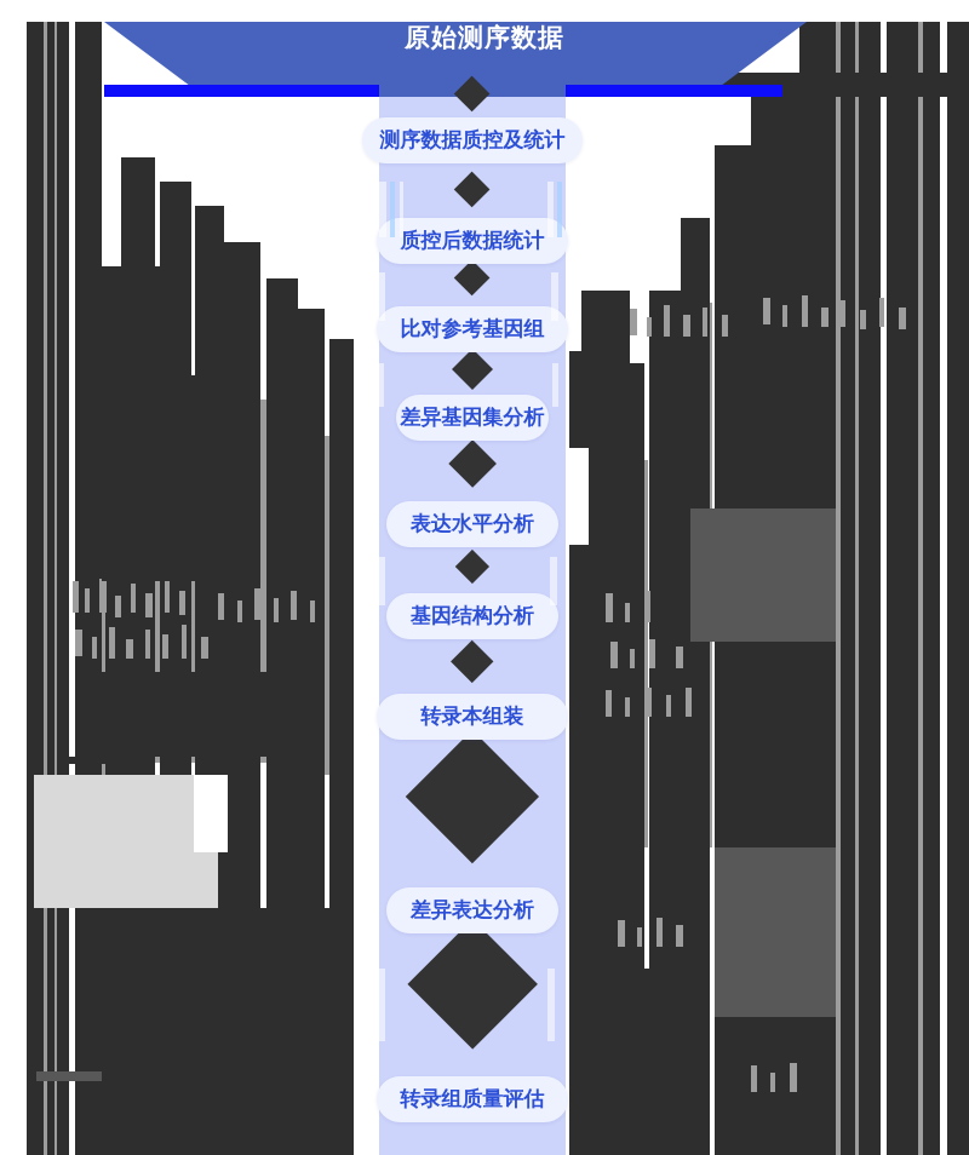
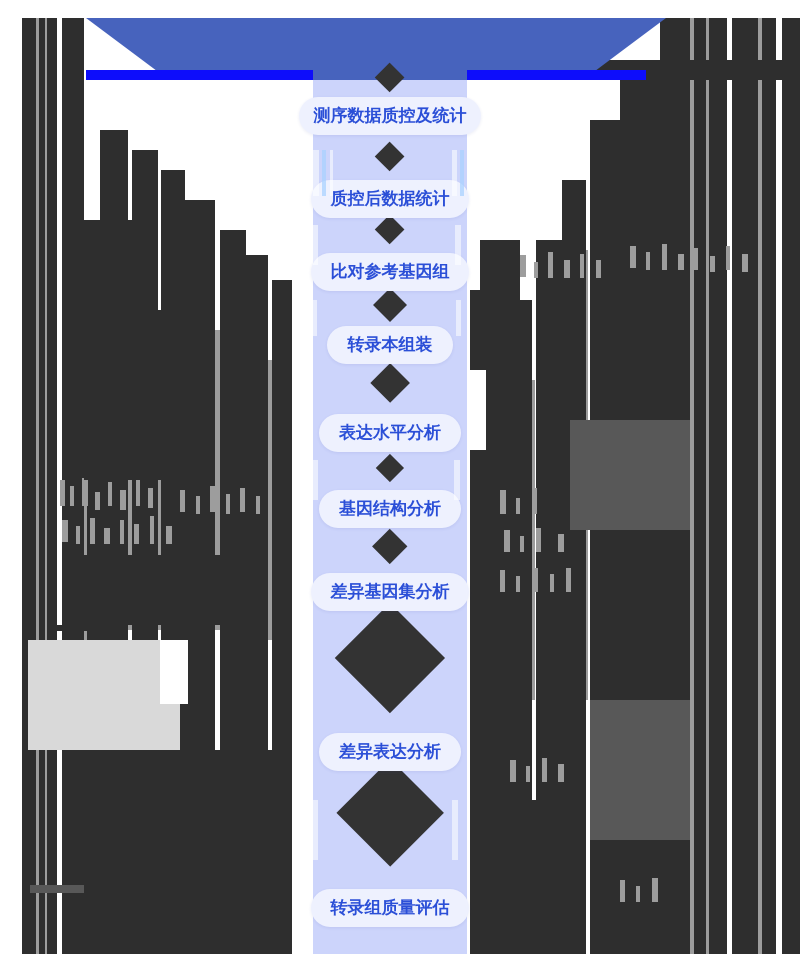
- 原始测序数据
  测序数据质控及统计
  质控后数据统计
  比对参考基因组
- 差异基因集分析
+ 转录本组装
  表达水平分析
  基因结构分析
- 转录本组装
+ 差异基因集分析
  差异表达分析
  转录组质量评估
